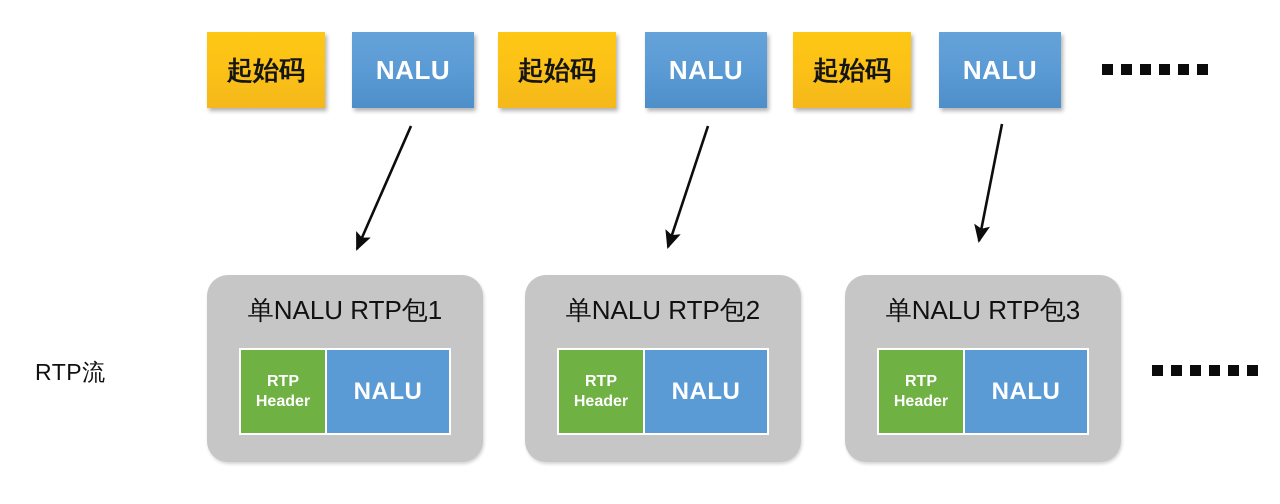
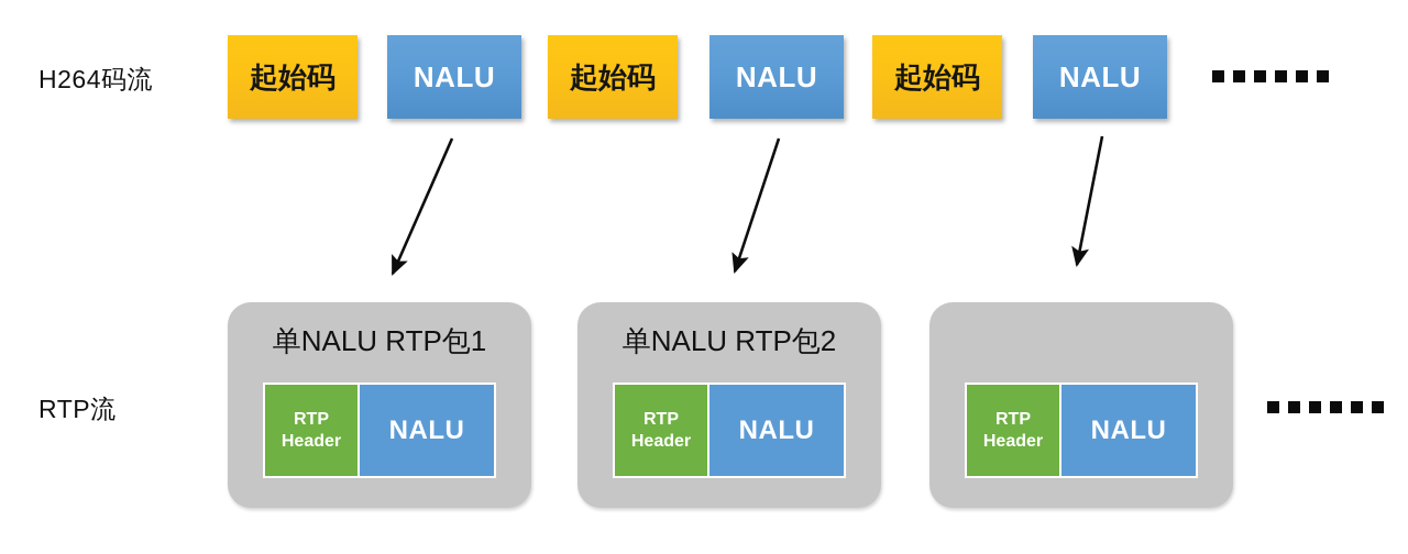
+ H264码流
  RTP流
  起始码
  NALU
  起始码
  NALU
  起始码
  NALU
  单NALU RTP包1
  RTP
  Header
  NALU
  单NALU RTP包2
  RTP
  Header
  NALU
- 单NALU RTP包3
  RTP
  Header
  NALU
